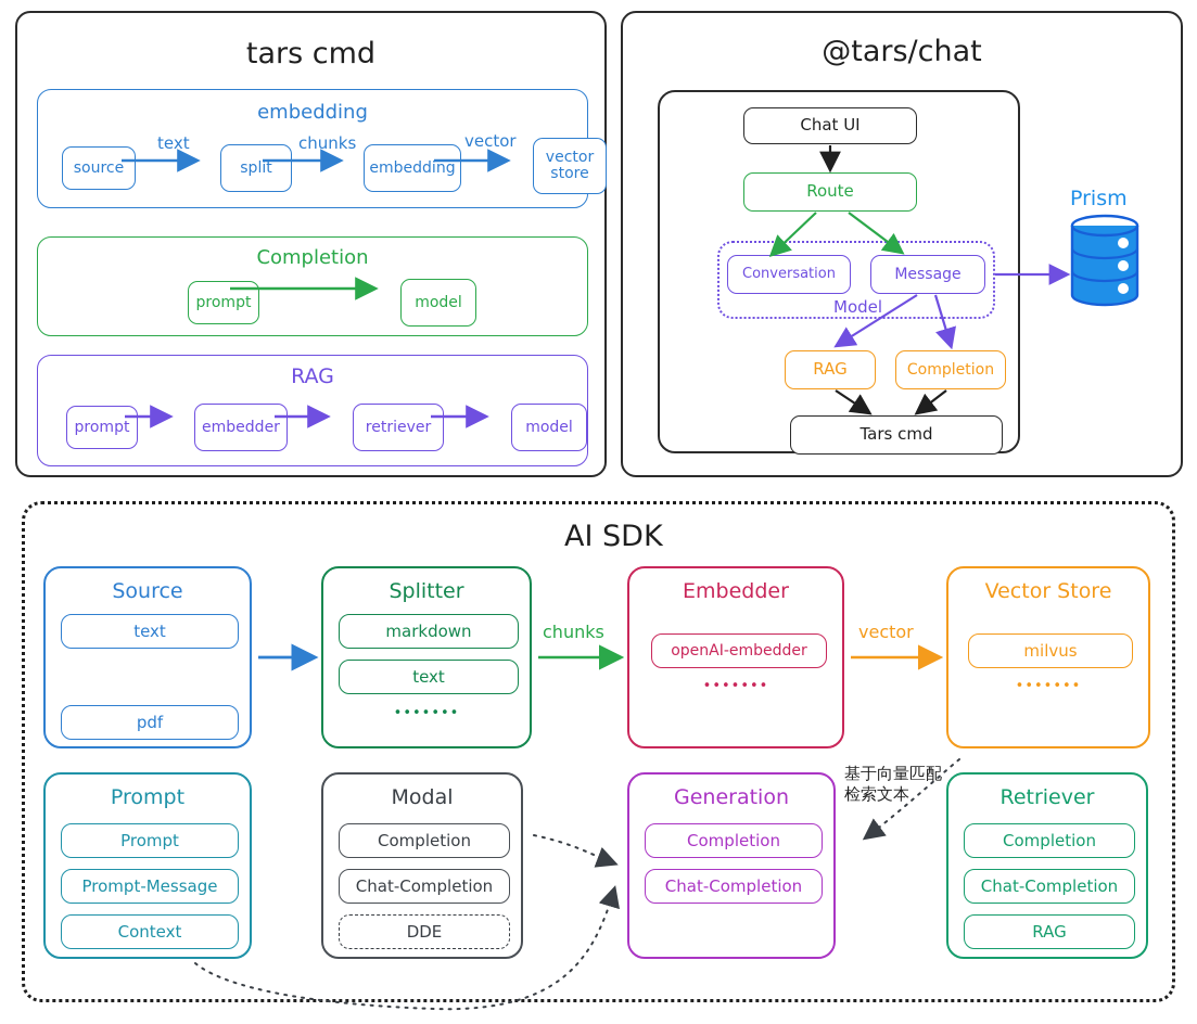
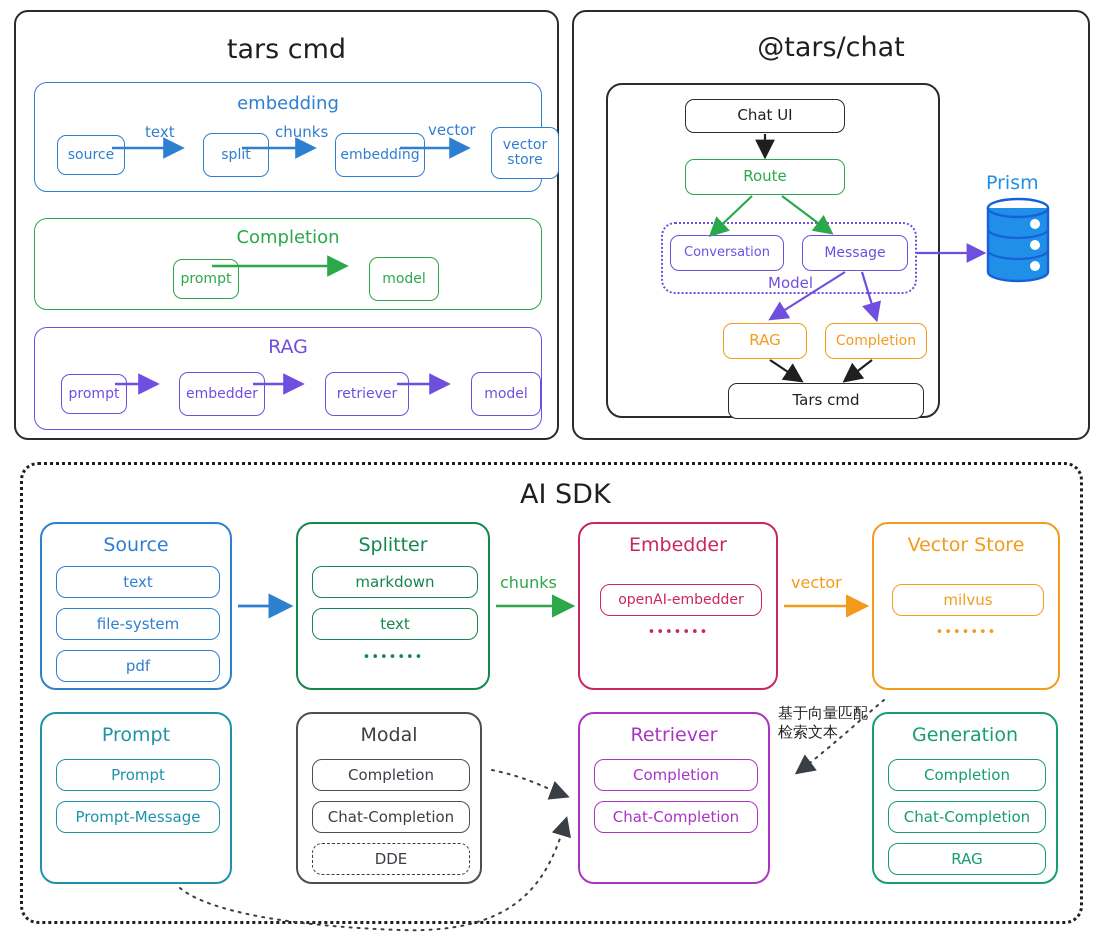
  tars cmd
  embedding
  source
  split
  embedding
  vector
  store
  text
  chunks
  vector
  Completion
  prompt
  model
  RAG
  prompt
  embedder
  retriever
  model
  @tars/chat
  Chat UI
  Route
  Conversation
  Message
  Model
  RAG
  Completion
  Tars cmd
  Prism
  AI SDK
  Source
  text
+ file-system
  pdf
  Splitter
  markdown
  text
  •••••••
  Embedder
  openAI-embedder
  •••••••
  Vector Store
  milvus
  •••••••
  Prompt
  Prompt
  Prompt-Message
- Context
  Modal
  Completion
  Chat-Completion
  DDE
- Generation
+ Retriever
  Completion
  Chat-Completion
- Retriever
+ Generation
  Completion
  Chat-Completion
  RAG
  chunks
  vector
  基于向量匹配
  检索文本
